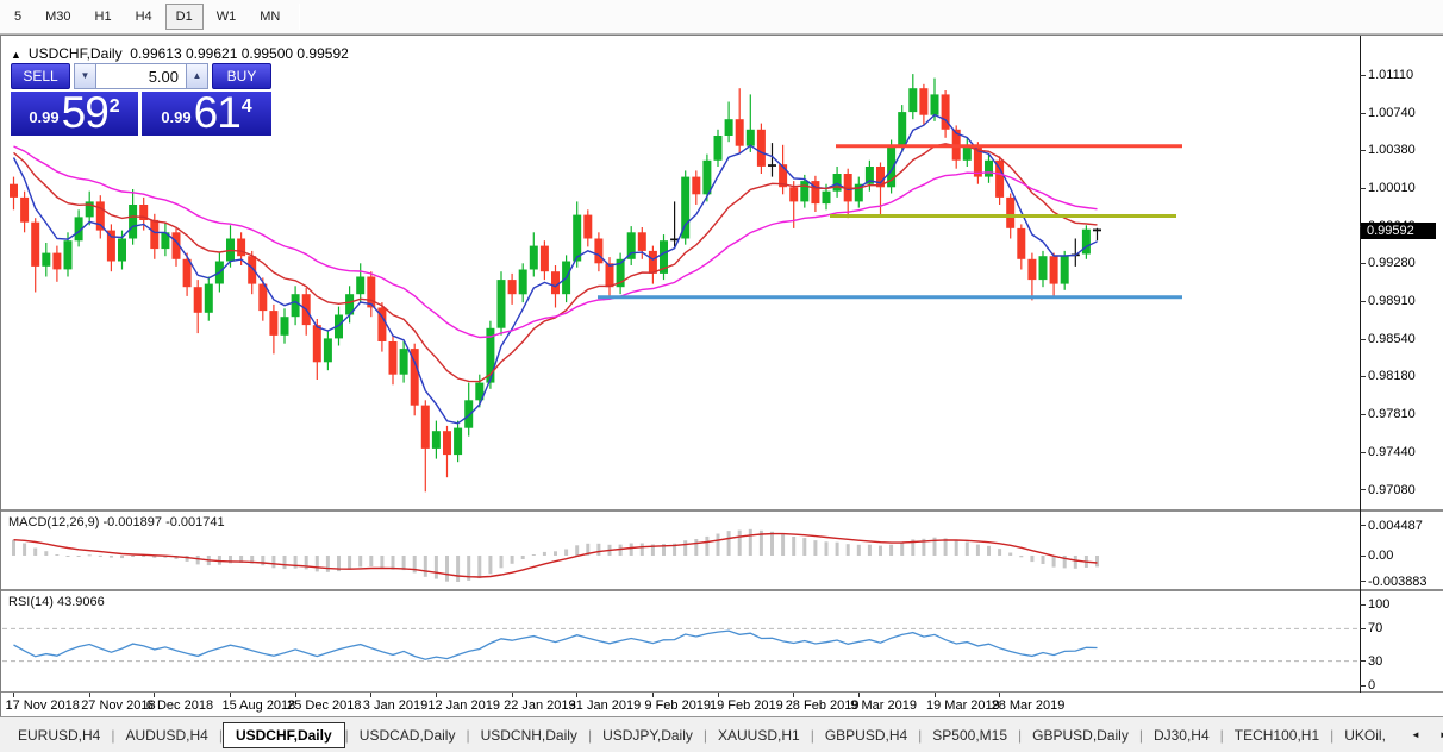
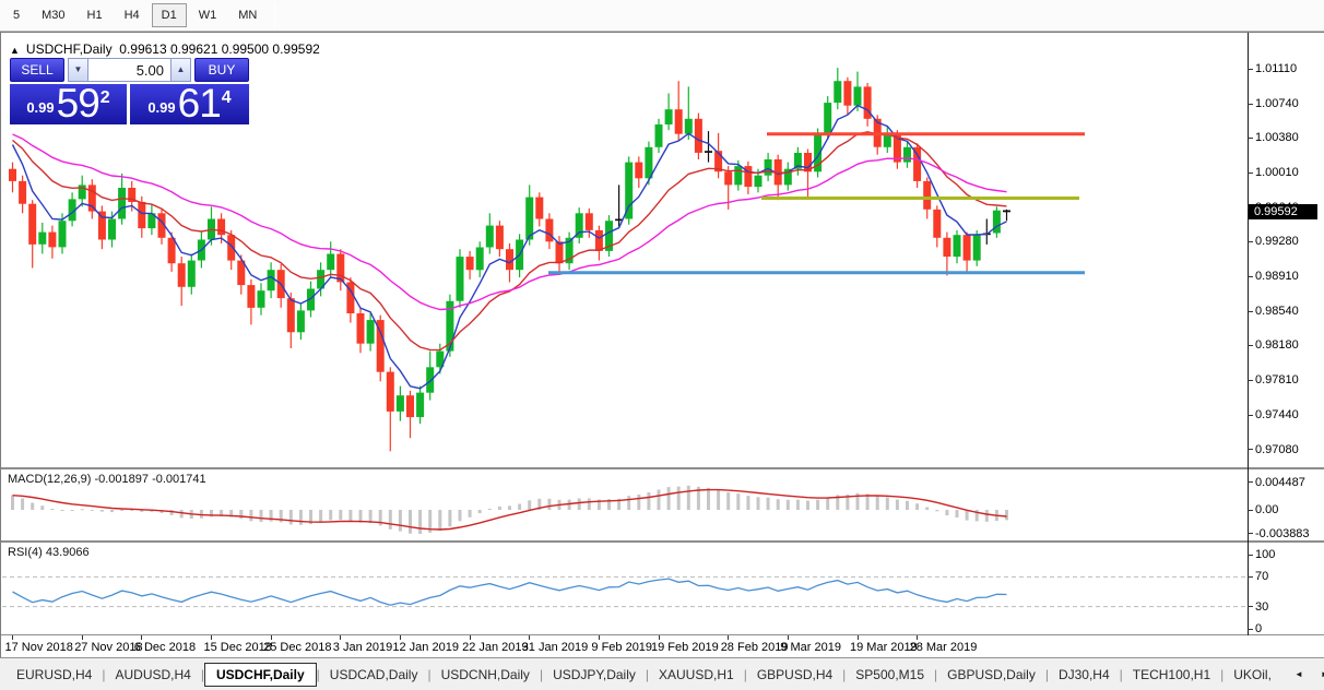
  5 M30 H1 H4 D1 W1 MN
  ▲ USDCHF,Daily 0.99613 0.99621 0.99500 0.99592
  SELL
  ▼
  5.00
  ▲
  BUY
  0.99
  59
  2
  0.99
  61
  4
  MACD(12,26,9) -0.001897 -0.001741
- RSI(14) 43.9066
+ RSI(4) 43.9066
  1.01110
  1.00740
  1.00380
  1.00010
  0.99280
  0.98910
  0.98540
  0.98180
  0.97810
  0.97440
  0.97080
  0.004487
  0.00
  -0.003883
  100
  70
  30
  0
  0.99592
  17 Nov 2018
  27 Nov 2018
  6 Dec 2018
- 15 Aug 2018
+ 15 Dec 2018
  25 Dec 2018
  3 Jan 2019
  12 Jan 2019
  22 Jan 2019
  31 Jan 2019
  9 Feb 2019
  19 Feb 2019
  28 Feb 2019
  9 Mar 2019
  19 Mar 2019
  28 Mar 2019
  EURUSD,H4
  |
  AUDUSD,H4
  |
  USDCHF,Daily
  |
  USDCAD,Daily
  |
  USDCNH,Daily
  |
  USDJPY,Daily
  |
  XAUUSD,H1
  |
  GBPUSD,H4
  |
  SP500,M15
  |
  GBPUSD,Daily
  |
  DJ30,H4
  |
  TECH100,H1
  |
  UKOil,
  ◄
